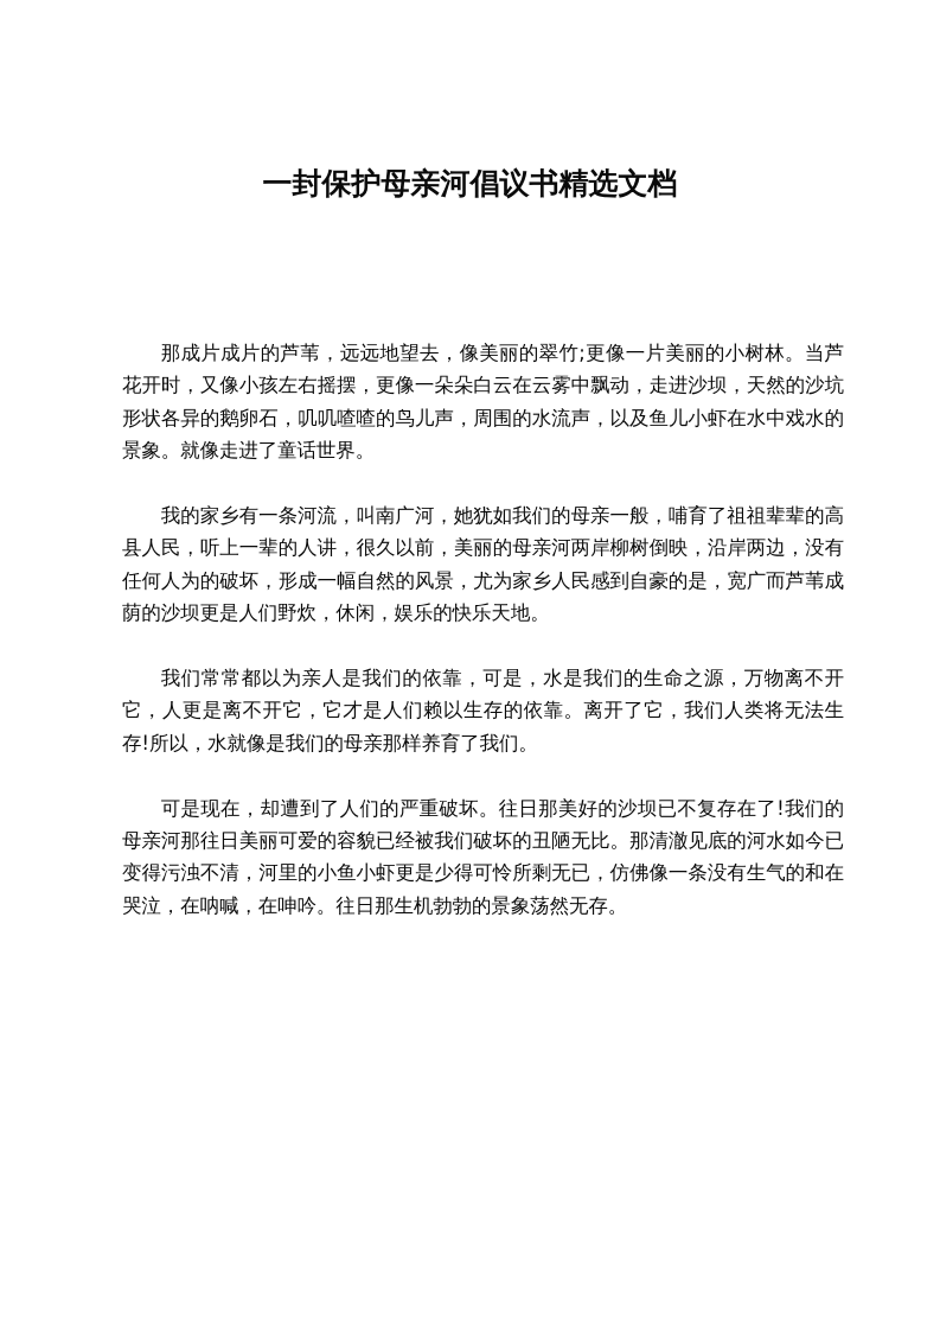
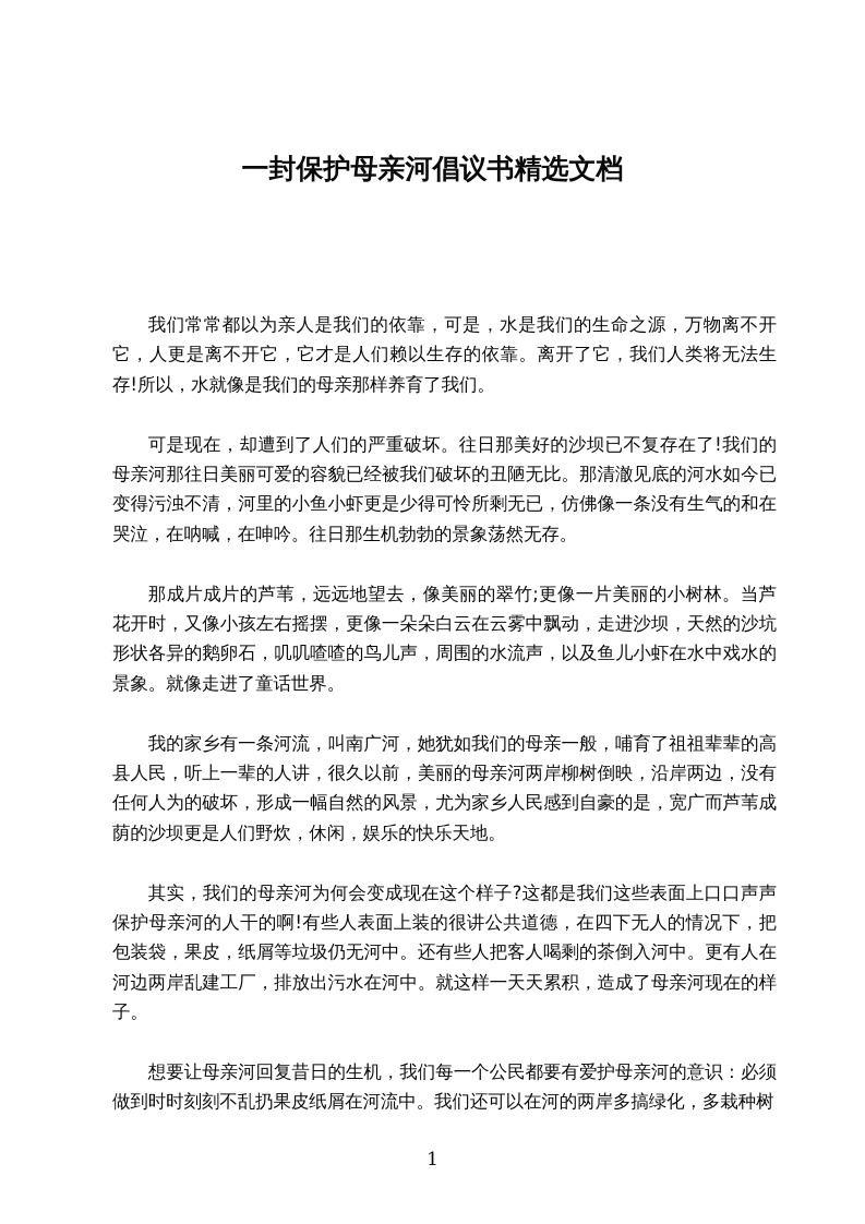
  一封保护母亲河倡议书精选文档
- 那成片成片的芦苇，远远地望去，像美丽的翠竹;更像一片美丽的小树林。当芦花开时，又像小孩左右摇摆，更像一朵朵白云在云雾中飘动，走进沙坝，天然的沙坑形状各异的鹅卵石，叽叽喳喳的鸟儿声，周围的水流声，以及鱼儿小虾在水中戏水的景象。就像走进了童话世界。
+ 我们常常都以为亲人是我们的依靠，可是，水是我们的生命之源，万物离不开它，人更是离不开它，它才是人们赖以生存的依靠。离开了它，我们人类将无法生存!所以，水就像是我们的母亲那样养育了我们。
- 我的家乡有一条河流，叫南广河，她犹如我们的母亲一般，哺育了祖祖辈辈的高县人民，听上一辈的人讲，很久以前，美丽的母亲河两岸柳树倒映，沿岸两边，没有任何人为的破坏，形成一幅自然的风景，尤为家乡人民感到自豪的是，宽广而芦苇成荫的沙坝更是人们野炊，休闲，娱乐的快乐天地。
+ 可是现在，却遭到了人们的严重破坏。往日那美好的沙坝已不复存在了!我们的母亲河那往日美丽可爱的容貌已经被我们破坏的丑陋无比。那清澈见底的河水如今已变得污浊不清，河里的小鱼小虾更是少得可怜所剩无已，仿佛像一条没有生气的和在哭泣，在呐喊，在呻吟。往日那生机勃勃的景象荡然无存。
- 我们常常都以为亲人是我们的依靠，可是，水是我们的生命之源，万物离不开它，人更是离不开它，它才是人们赖以生存的依靠。离开了它，我们人类将无法生存!所以，水就像是我们的母亲那样养育了我们。
+ 那成片成片的芦苇，远远地望去，像美丽的翠竹;更像一片美丽的小树林。当芦花开时，又像小孩左右摇摆，更像一朵朵白云在云雾中飘动，走进沙坝，天然的沙坑形状各异的鹅卵石，叽叽喳喳的鸟儿声，周围的水流声，以及鱼儿小虾在水中戏水的景象。就像走进了童话世界。
- 可是现在，却遭到了人们的严重破坏。往日那美好的沙坝已不复存在了!我们的母亲河那往日美丽可爱的容貌已经被我们破坏的丑陋无比。那清澈见底的河水如今已变得污浊不清，河里的小鱼小虾更是少得可怜所剩无已，仿佛像一条没有生气的和在哭泣，在呐喊，在呻吟。往日那生机勃勃的景象荡然无存。
+ 我的家乡有一条河流，叫南广河，她犹如我们的母亲一般，哺育了祖祖辈辈的高县人民，听上一辈的人讲，很久以前，美丽的母亲河两岸柳树倒映，沿岸两边，没有任何人为的破坏，形成一幅自然的风景，尤为家乡人民感到自豪的是，宽广而芦苇成荫的沙坝更是人们野炊，休闲，娱乐的快乐天地。
+ 其实，我们的母亲河为何会变成现在这个样子?这都是我们这些表面上口口声声保护母亲河的人干的啊!有些人表面上装的很讲公共道德，在四下无人的情况下，把包装袋，果皮，纸屑等垃圾仍无河中。还有些人把客人喝剩的茶倒入河中。更有人在河边两岸乱建工厂，排放出污水在河中。就这样一天天累积，造成了母亲河现在的样子。
+ 想要让母亲河回复昔日的生机，我们每一个公民都要有爱护母亲河的意识：必须做到时时刻刻不乱扔果皮纸屑在河流中。我们还可以在河的两岸多搞绿化，多栽种树
+ 1
